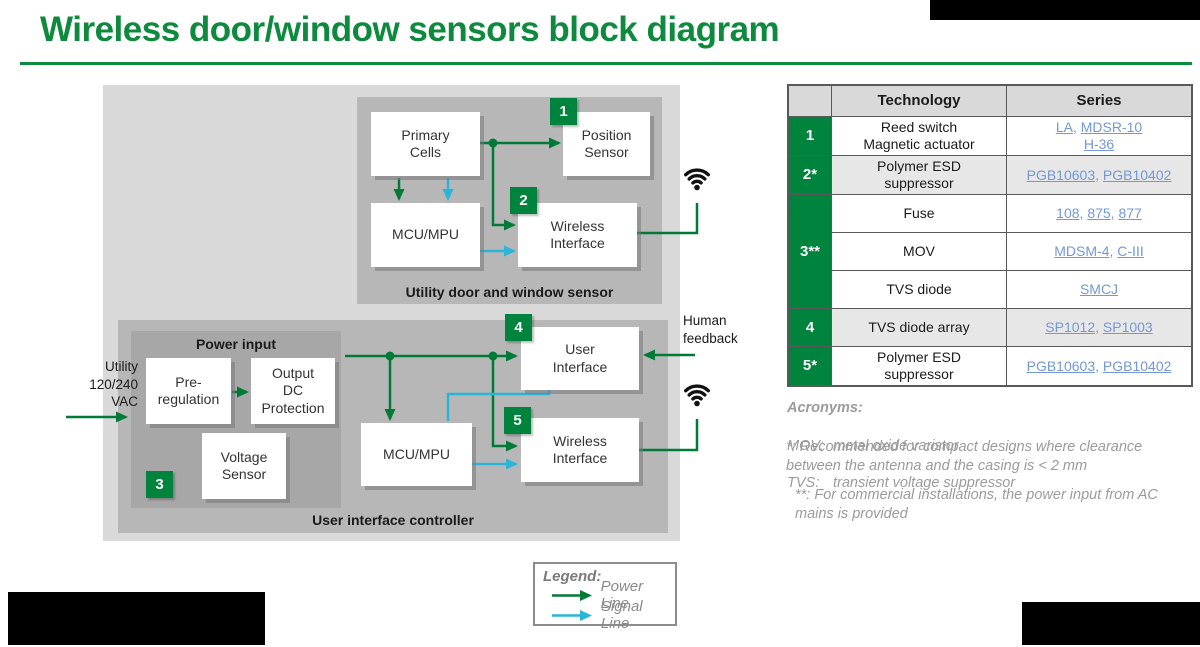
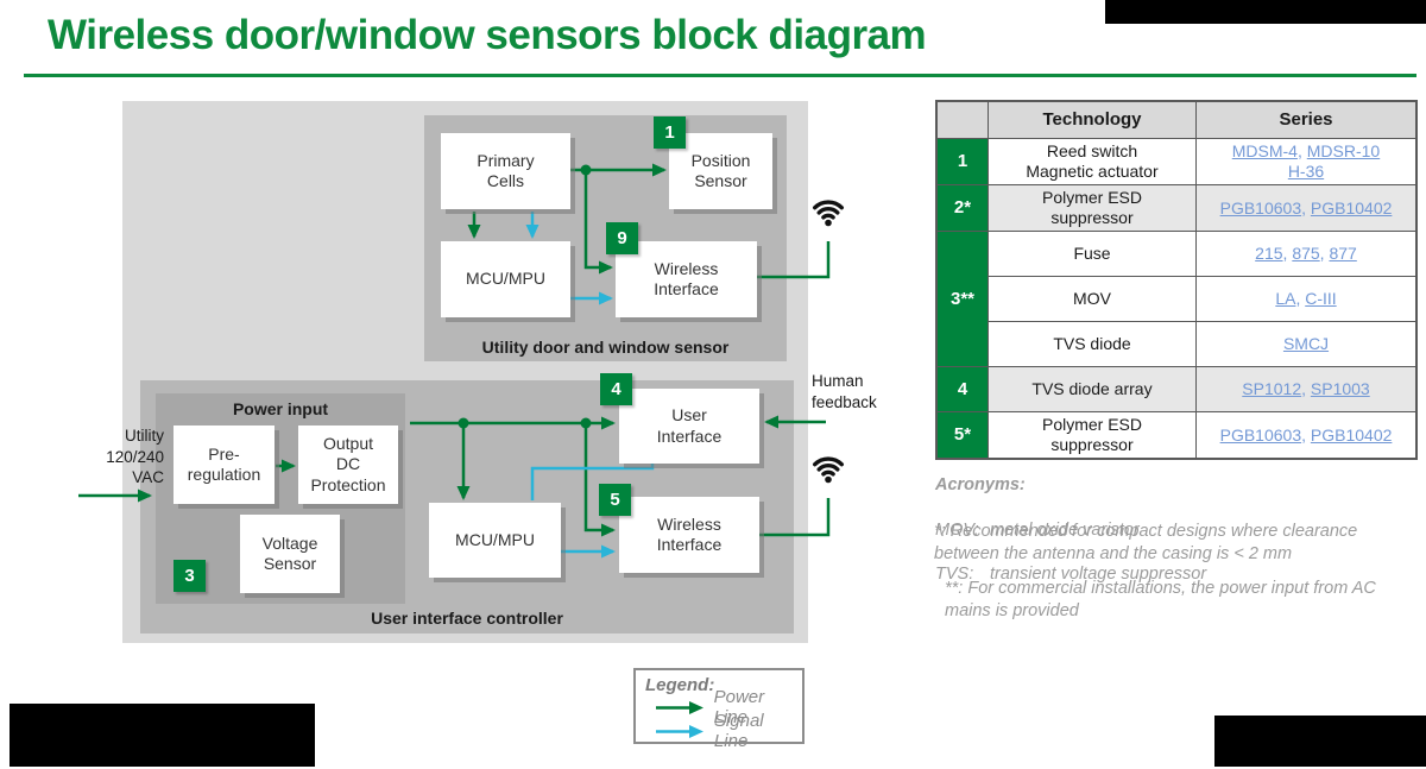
  Wireless door/window sensors block diagram
  Utility door and window sensor
  User interface controller
  Power input
  Primary
  Cells
  MCU/MPU
  Position
  Sensor
  Wireless
  Interface
  Pre-
  regulation
  Output
  DC
  Protection
  Voltage
  Sensor
  MCU/MPU
  User
  Interface
  Wireless
  Interface
  1
- 2
+ 9
  3
  4
  5
  Utility
  120/240
  VAC
  Human
  feedback
  	Technology	Series
- 1	Reed switch Magnetic actuator	LA, MDSR-10H-36
+ 1	Reed switch Magnetic actuator	MDSM-4, MDSR-10H-36
  2*	Polymer ESD suppressor	PGB10603, PGB10402
- 3**	Fuse	108, 875, 877
+ 3**	Fuse	215, 875, 877
- MOV	MDSM-4, C-III
+ MOV	LA, C-III
  TVS diode	SMCJ
  4	TVS diode array	SP1012, SP1003
  5*	Polymer ESD suppressor	PGB10603, PGB10402
  Acronyms:
  MOV:
  metal oxide varistor
  TVS:
  transient voltage suppressor
  *: Recommended for compact designs where clearance
  between the antenna and the casing is < 2 mm
  **: For commercial installations, the power input from AC
  mains is provided
  Legend:
  Power Line
  Signal Line
